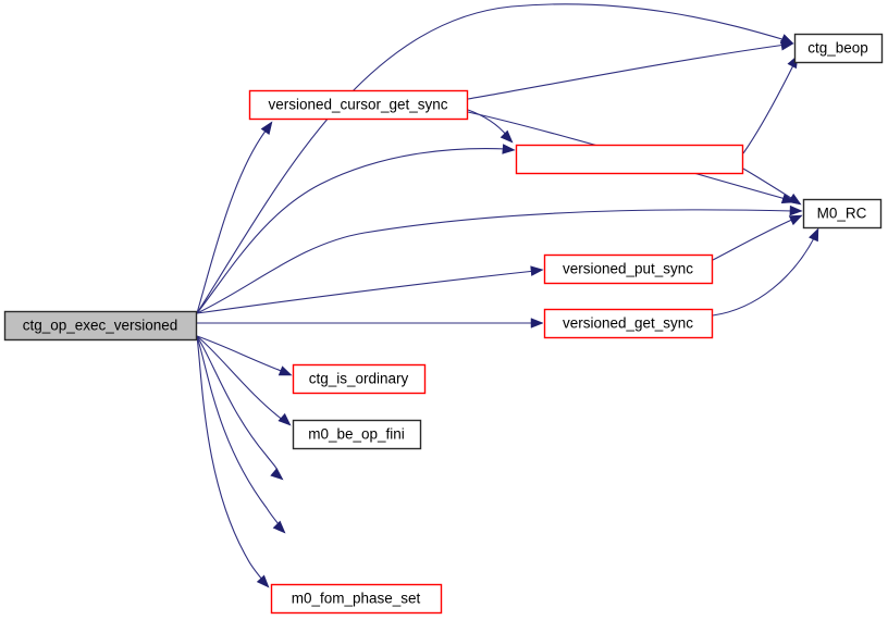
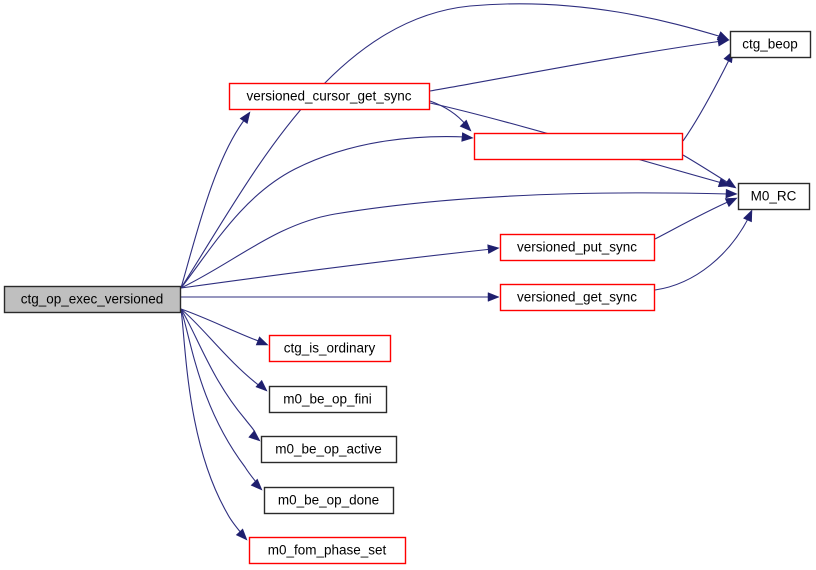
  ctg_op_exec_versioned
  versioned_cursor_get_sync
  ctg_beop
  M0_RC
  versioned_put_sync
  versioned_get_sync
  ctg_is_ordinary
  m0_be_op_fini
+ m0_be_op_active
+ m0_be_op_done
  m0_fom_phase_set
